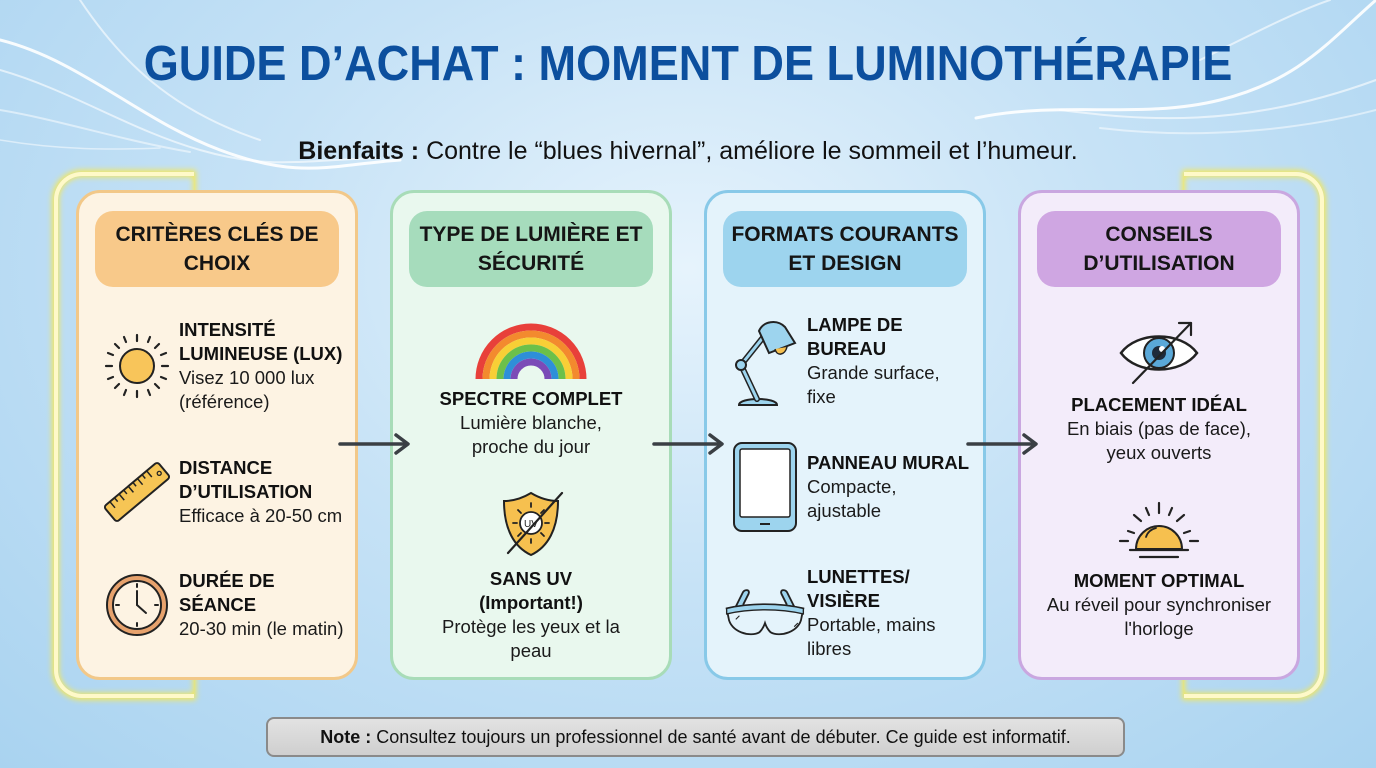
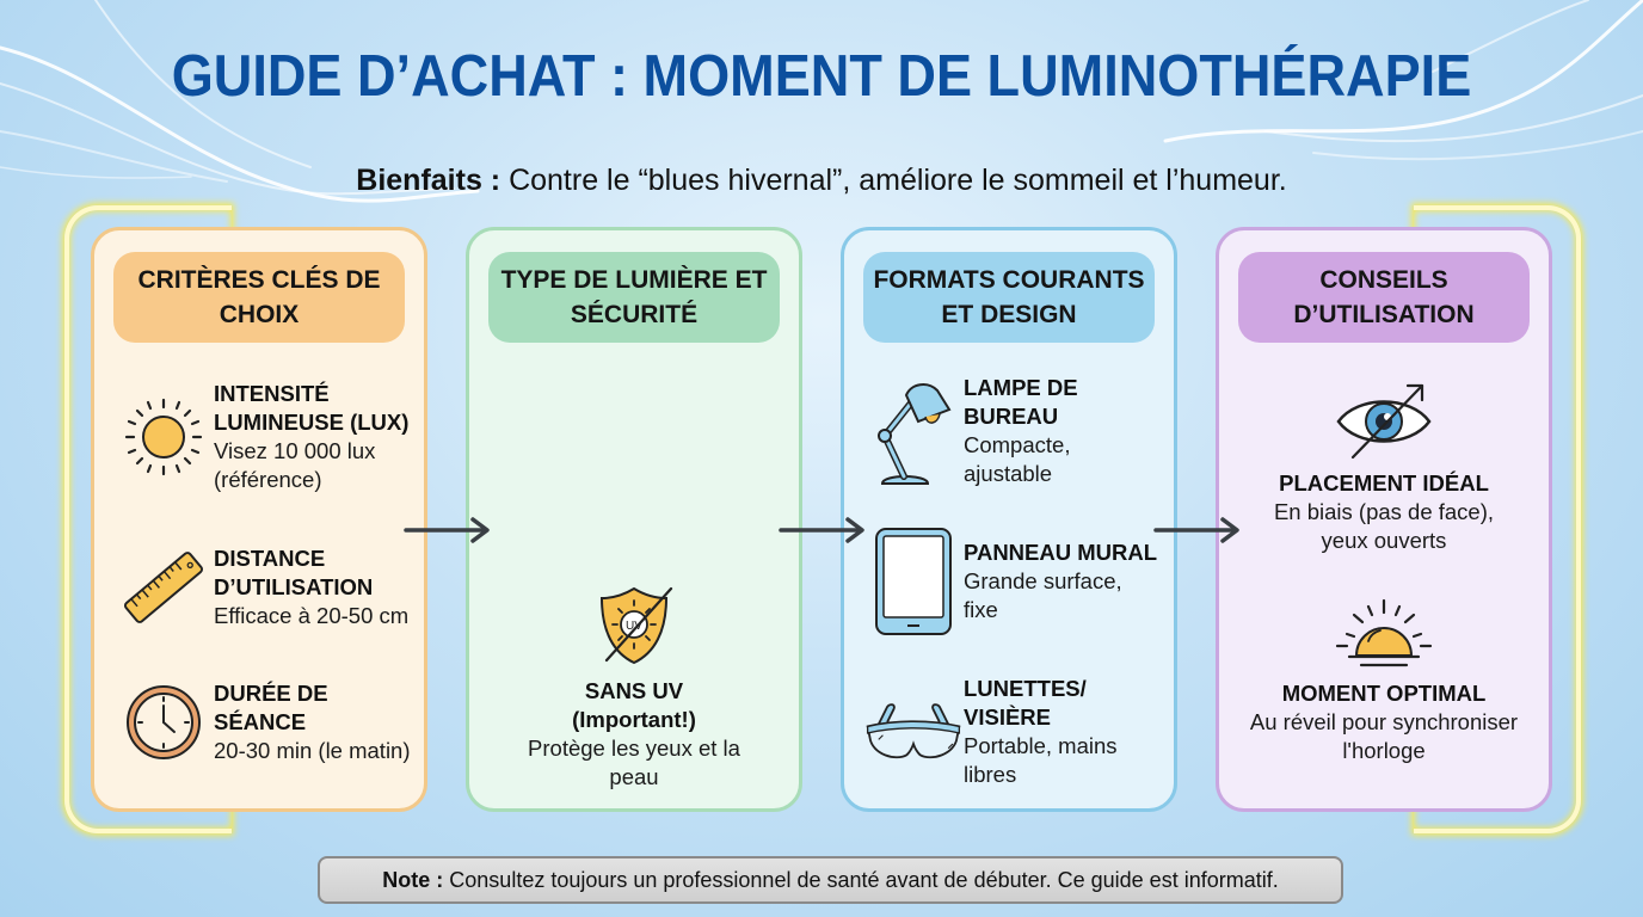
  GUIDE D’ACHAT : MOMENT DE LUMINOTHÉRAPIE
  Bienfaits : Contre le “blues hivernal”, améliore le sommeil et l’humeur.
  CRITÈRES CLÉS DE CHOIX
  INTENSITÉ LUMINEUSE (LUX)
  Visez 10 000 lux (référence)
  DISTANCE D’UTILISATION
  Efficace à 20-50 cm
  DURÉE DE SÉANCE
  20-30 min (le matin)
  TYPE DE LUMIÈRE ET SÉCURITÉ
- SPECTRE COMPLET
- Lumière blanche, proche du jour
  SANS UV (Important!)
  Protège les yeux et la peau
  FORMATS COURANTS ET DESIGN
  LAMPE DE BUREAU
- Grande surface, fixe
+ Compacte, ajustable
  PANNEAU MURAL
- Compacte, ajustable
+ Grande surface, fixe
  LUNETTES/ VISIÈRE
  Portable, mains libres
  CONSEILS D’UTILISATION
  PLACEMENT IDÉAL
  En biais (pas de face), yeux ouverts
  MOMENT OPTIMAL
  Au réveil pour synchroniser l'horloge
  Note :
  Consultez toujours un professionnel de santé avant de débuter. Ce guide est informatif.
